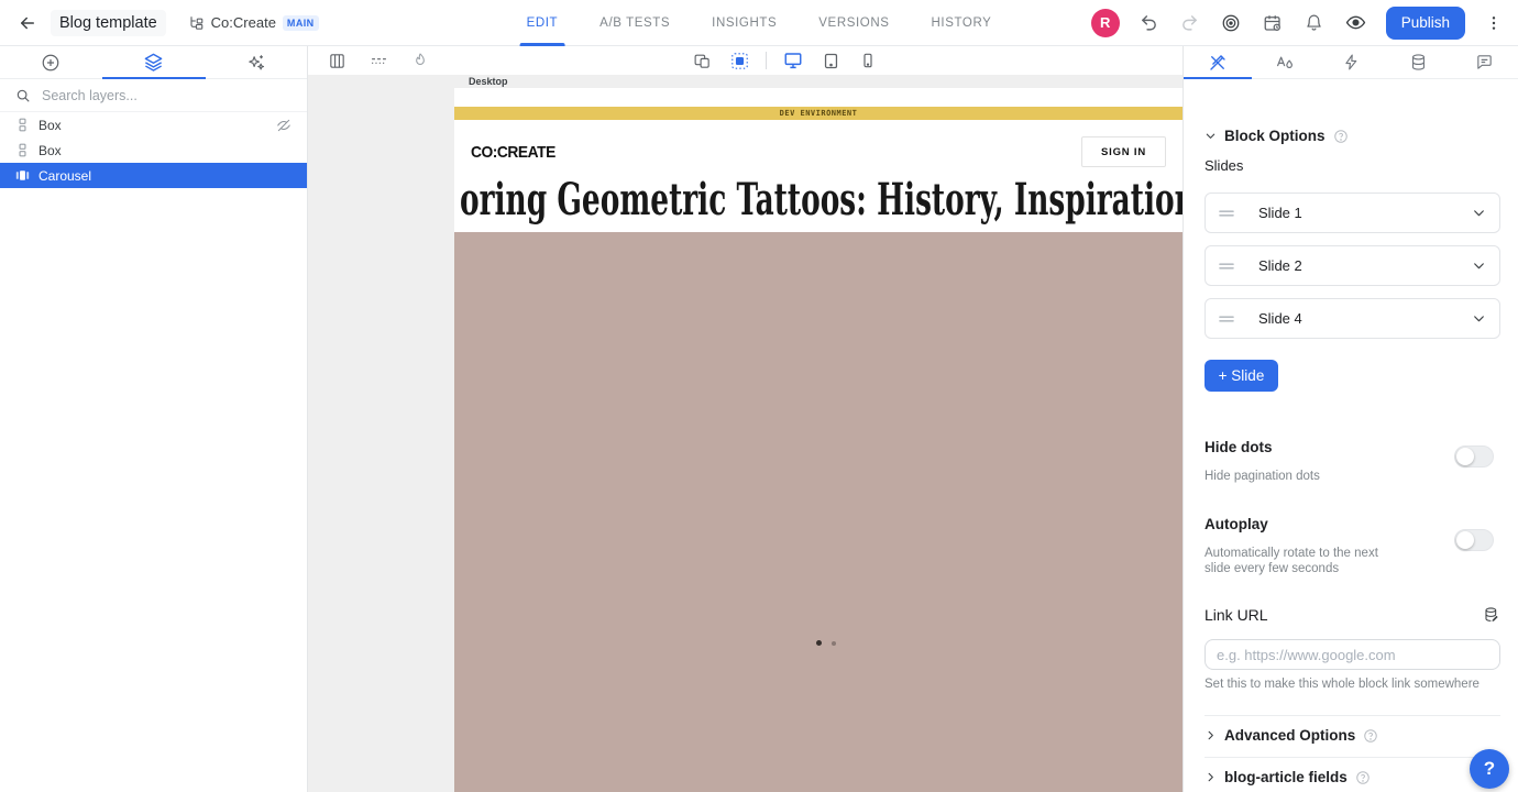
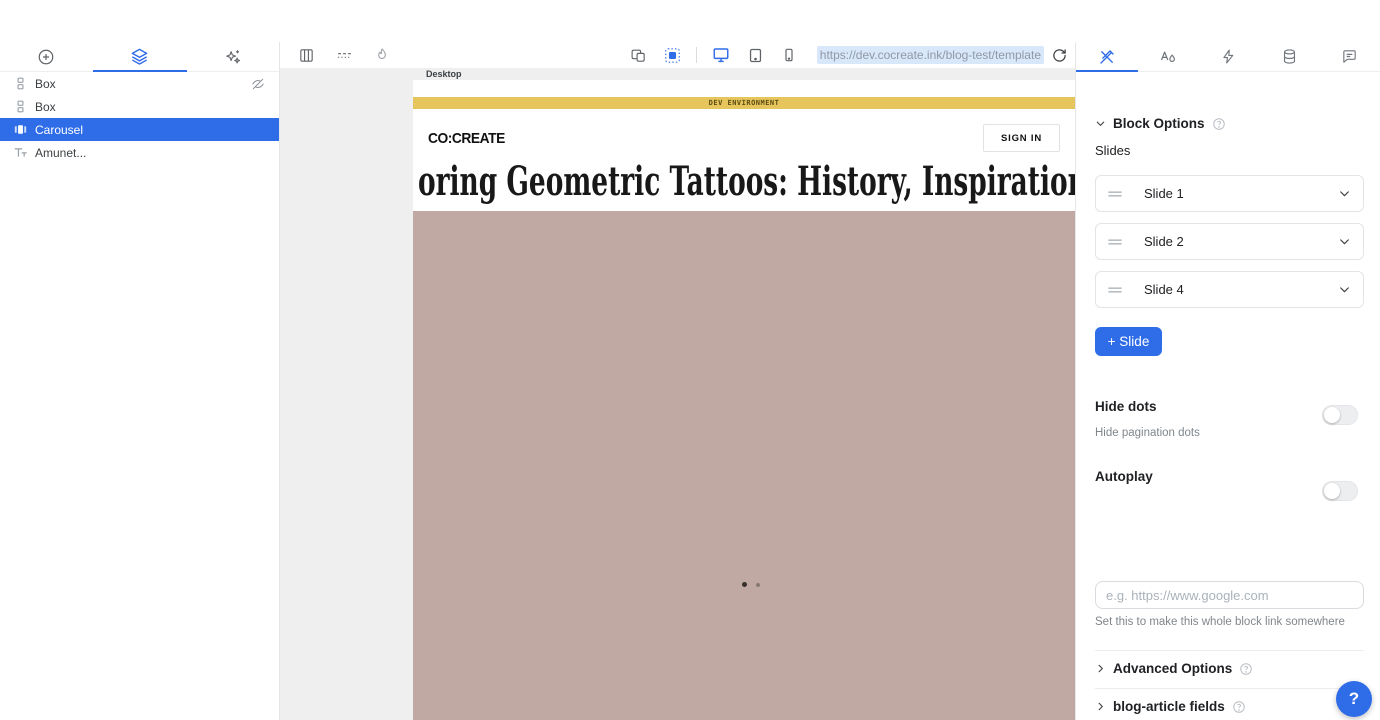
- Blog template
- Co:Create
- MAIN
- EDIT
- A/B TESTS
- INSIGHTS
- VERSIONS
- HISTORY
- R
- Publish
- Search layers...
  Box
  Box
  Carousel
+ Amunet...
+ https://dev.cocreate.ink/blog-test/template
  Desktop
  DEV ENVIRONMENT
  CO:CREATE
  SIGN IN
  oring Geometric Tattoos: History, Inspiratio
  Block Options
  Slides
  Slide 1
  Slide 2
  Slide 4
  + Slide
  Hide dots
  Hide pagination dots
  Autoplay
- Automatically rotate to the next slide every few seconds
- Link URL
  e.g. https://www.google.com
  Set this to make this whole block link somewhere
  Advanced Options
  blog-article fields
  ?
